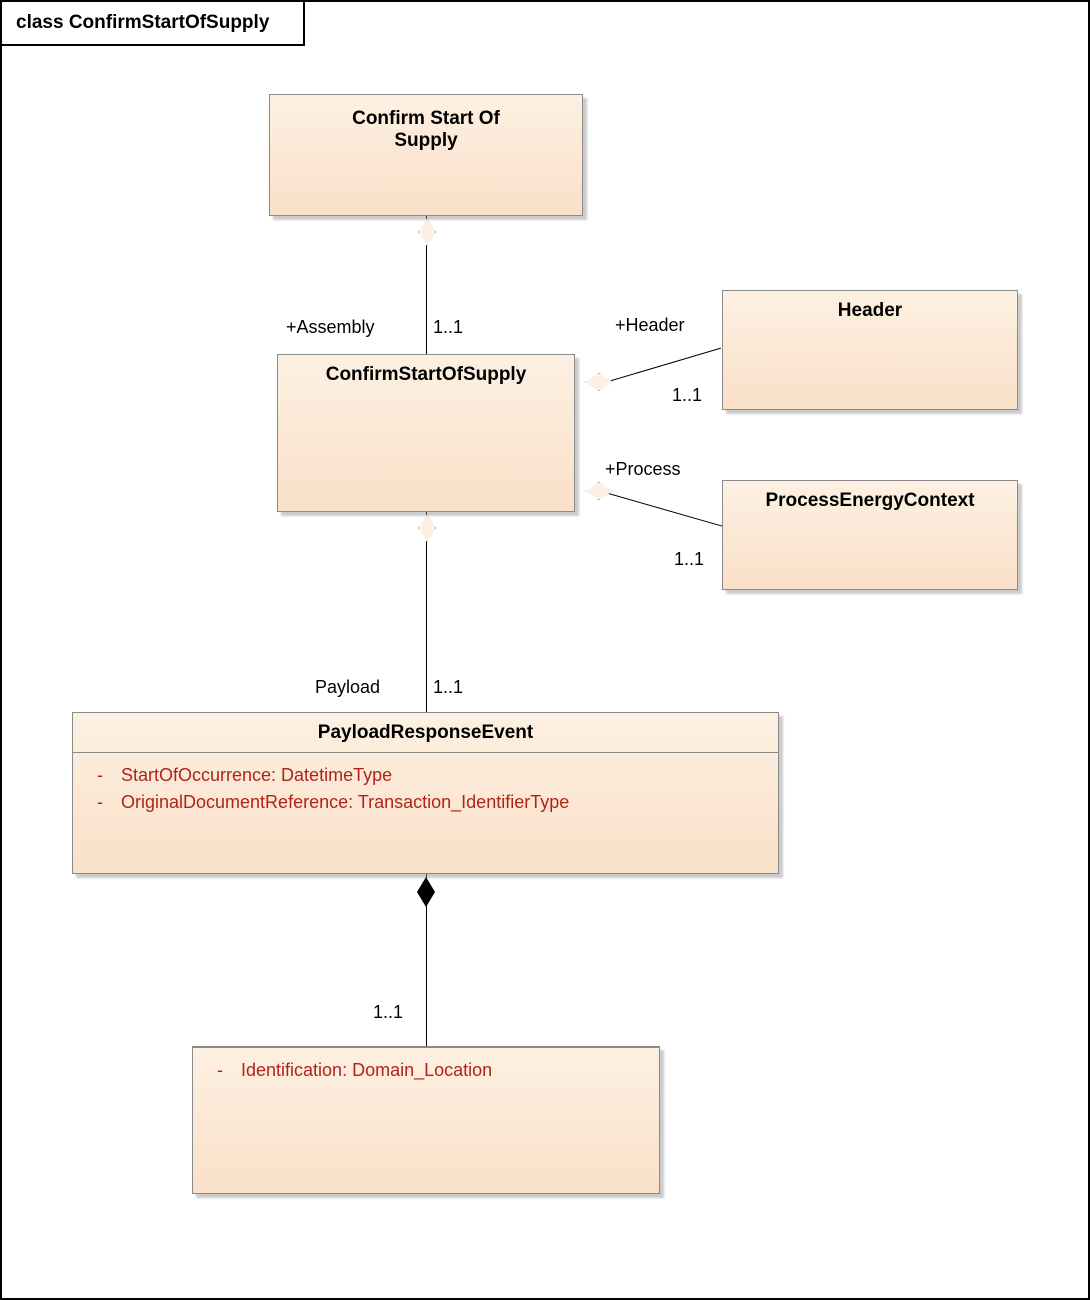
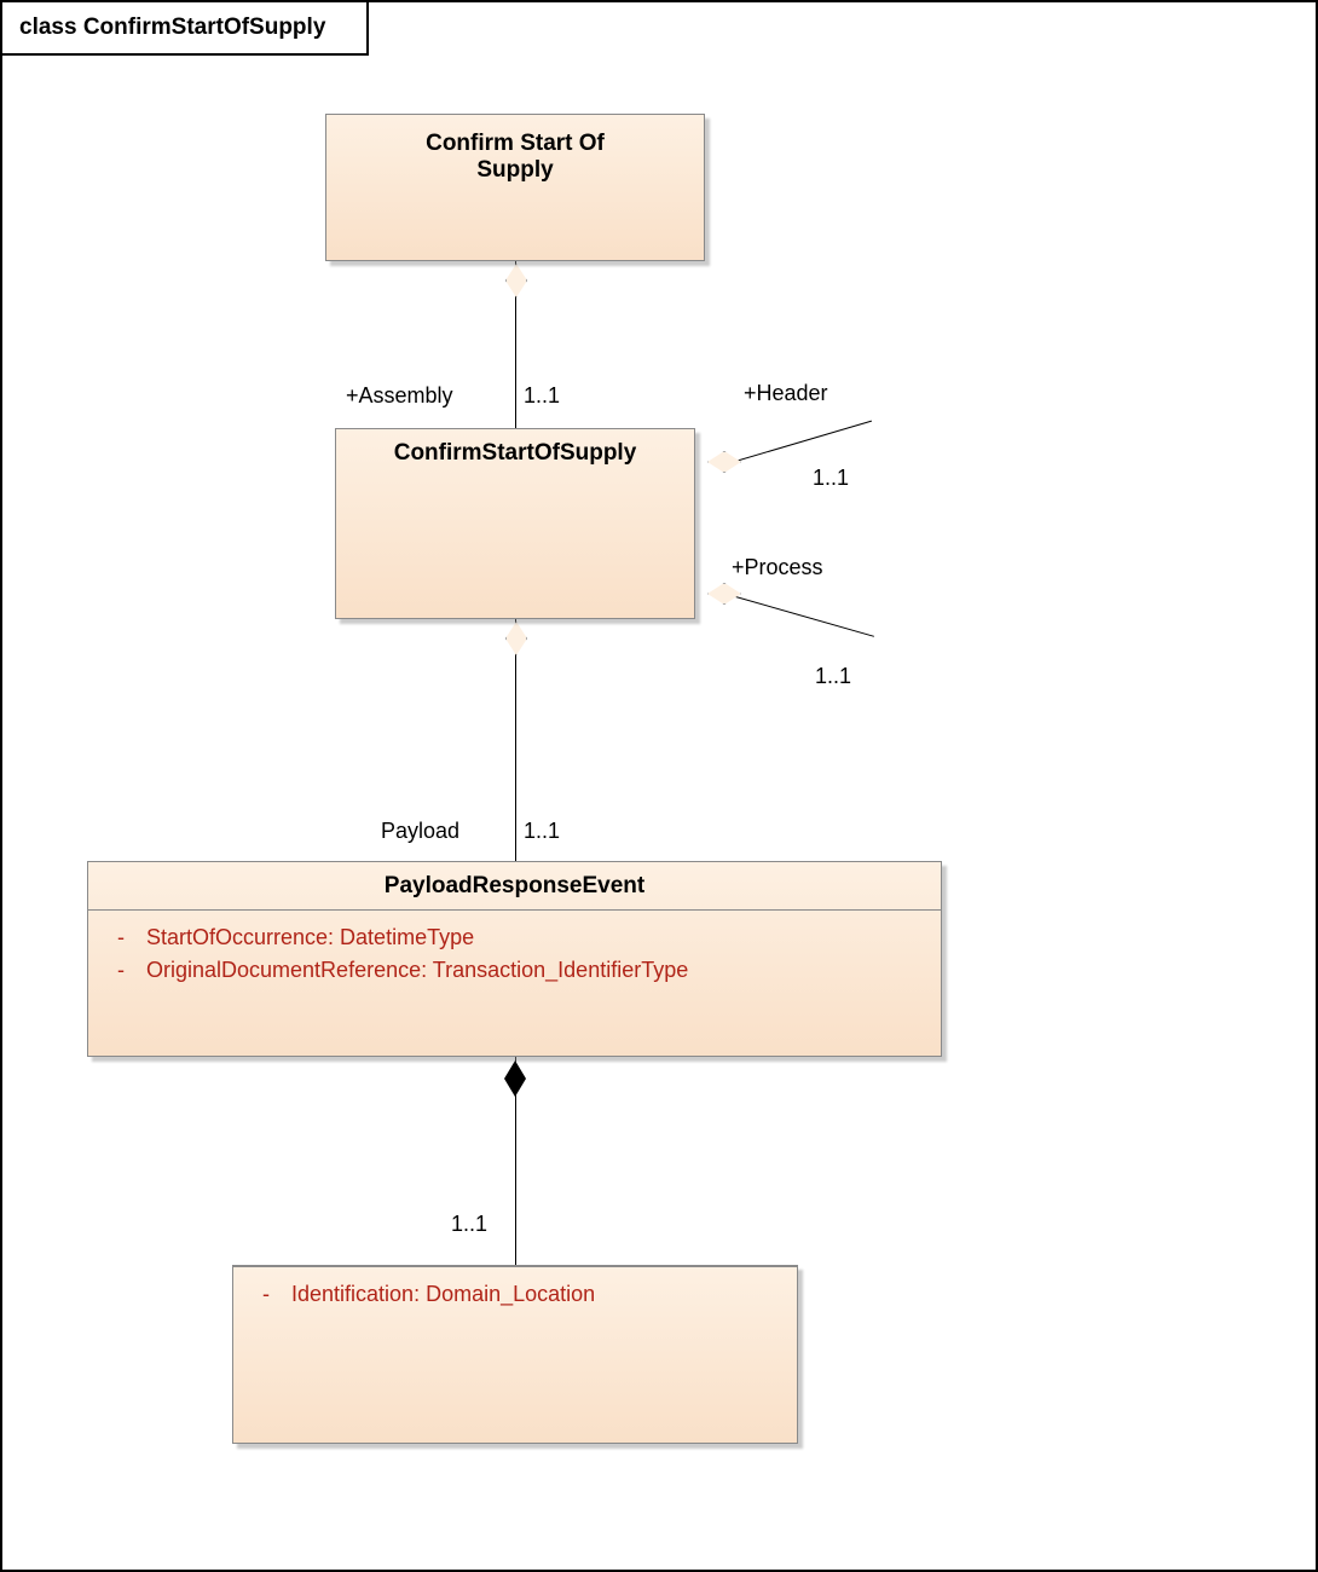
  class ConfirmStartOfSupply
  +Assembly
  1..1
  +Header
  1..1
  +Process
  1..1
  Payload
  1..1
  1..1
  Confirm Start Of
  Supply
  ConfirmStartOfSupply
- Header
- ProcessEnergyContext
  PayloadResponseEvent
  -
  StartOfOccurrence: DatetimeType
  -
  OriginalDocumentReference: Transaction_IdentifierType
  -
  Identification: Domain_Location
